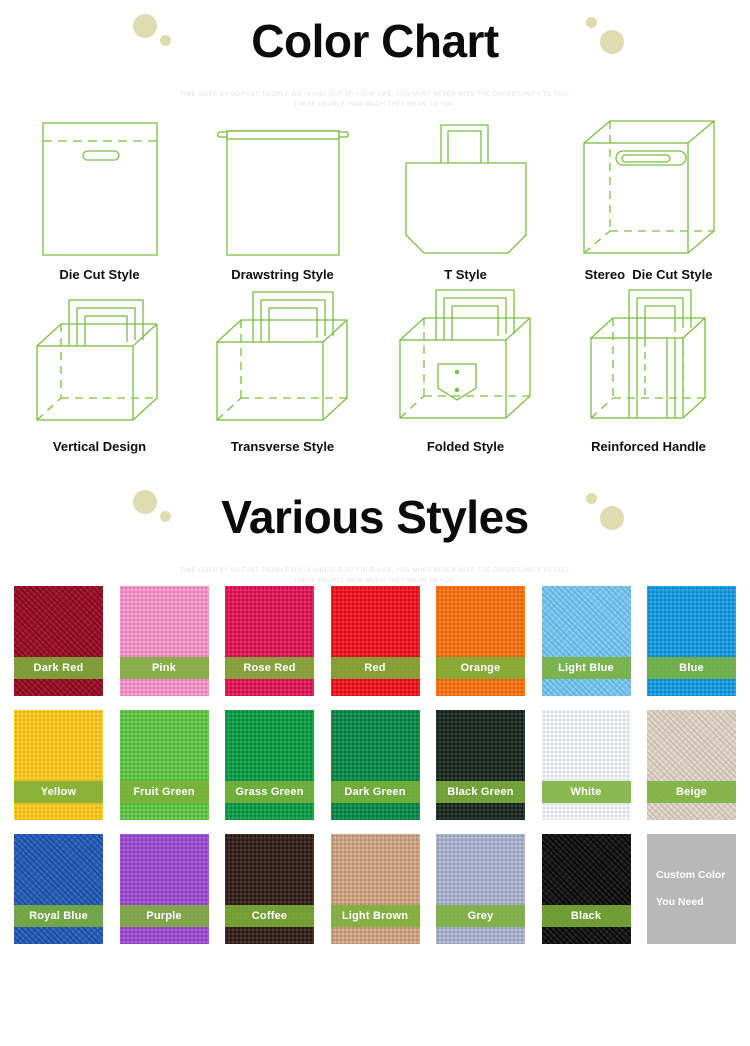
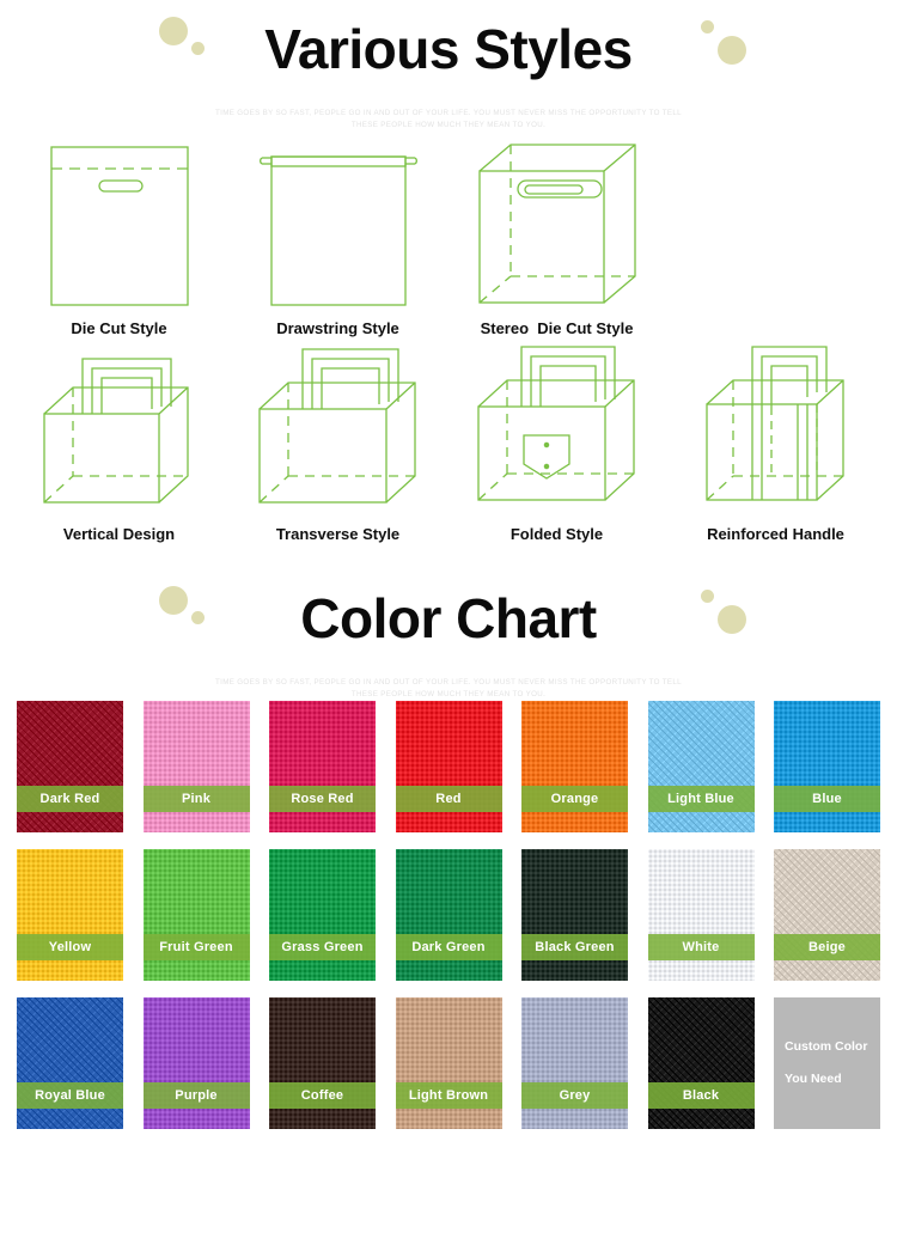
- Color Chart
+ Various Styles
  Die Cut Style
  Drawstring Style
- T Style
  Stereo Die Cut Style
  Vertical Design
  Transverse Style
  Folded Style
  Reinforced Handle
- Various Styles
+ Color Chart
  Dark Red
  Pink
  Rose Red
  Red
  Orange
  Light Blue
  Blue
  Yellow
  Fruit Green
  Grass Green
  Dark Green
  Black Green
  White
  Beige
  Royal Blue
  Purple
  Coffee
  Light Brown
  Grey
  Black
  Custom Color
  You Need
